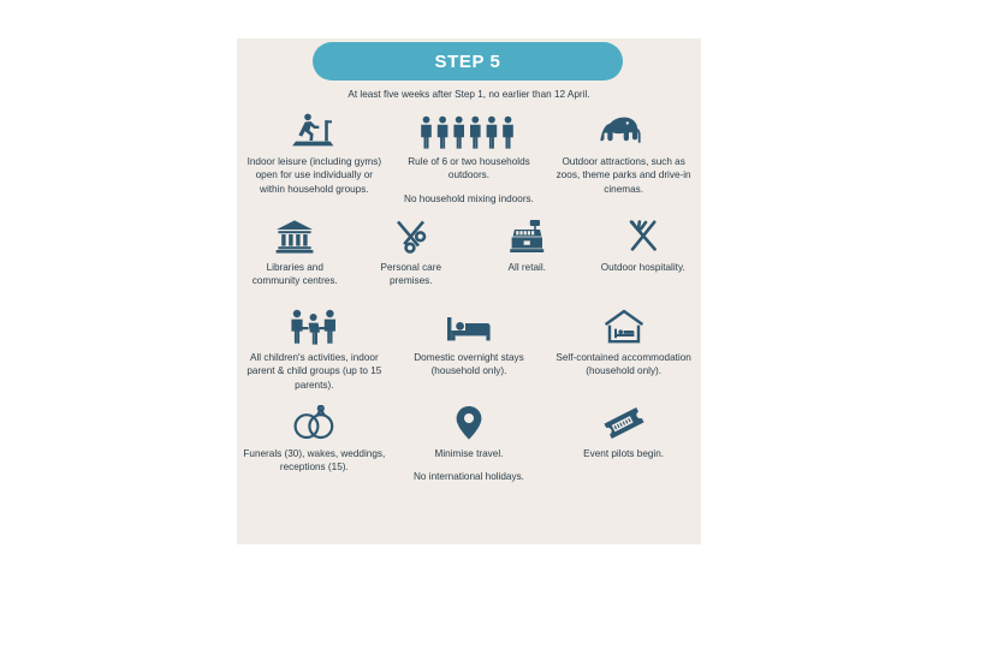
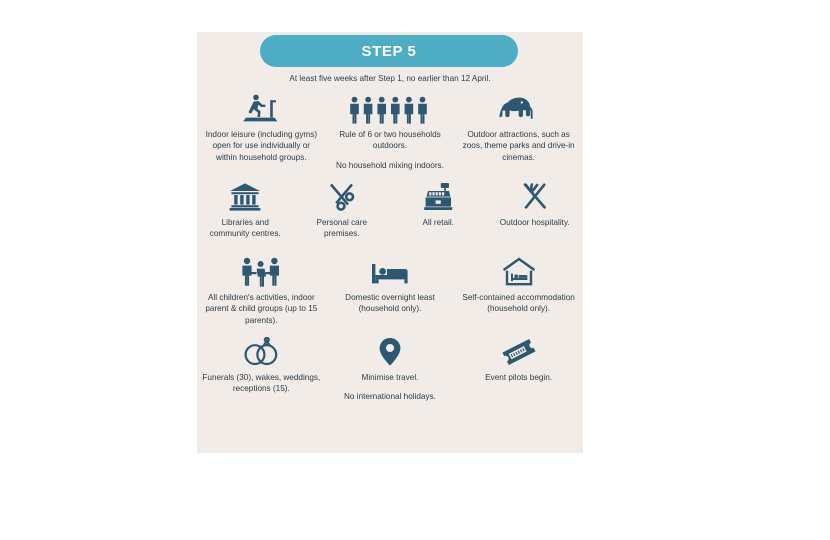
  STEP 5
  At least five weeks after Step 1, no earlier than 12 April.
  Indoor leisure (including gyms) open for use individually or within household groups.
  Rule of 6 or two households outdoors.
  No household mixing indoors.
  Outdoor attractions, such as zoos, theme parks and drive-in cinemas.
  Libraries and community centres.
  Personal care premises.
  All retail.
  Outdoor hospitality.
  All children's activities, indoor parent & child groups (up to 15 parents).
- Domestic overnight stays (household only).
+ Domestic overnight least (household only).
  Self-contained accommodation (household only).
  Funerals (30), wakes, weddings, receptions (15).
  Minimise travel.
  No international holidays.
  Event pilots begin.
